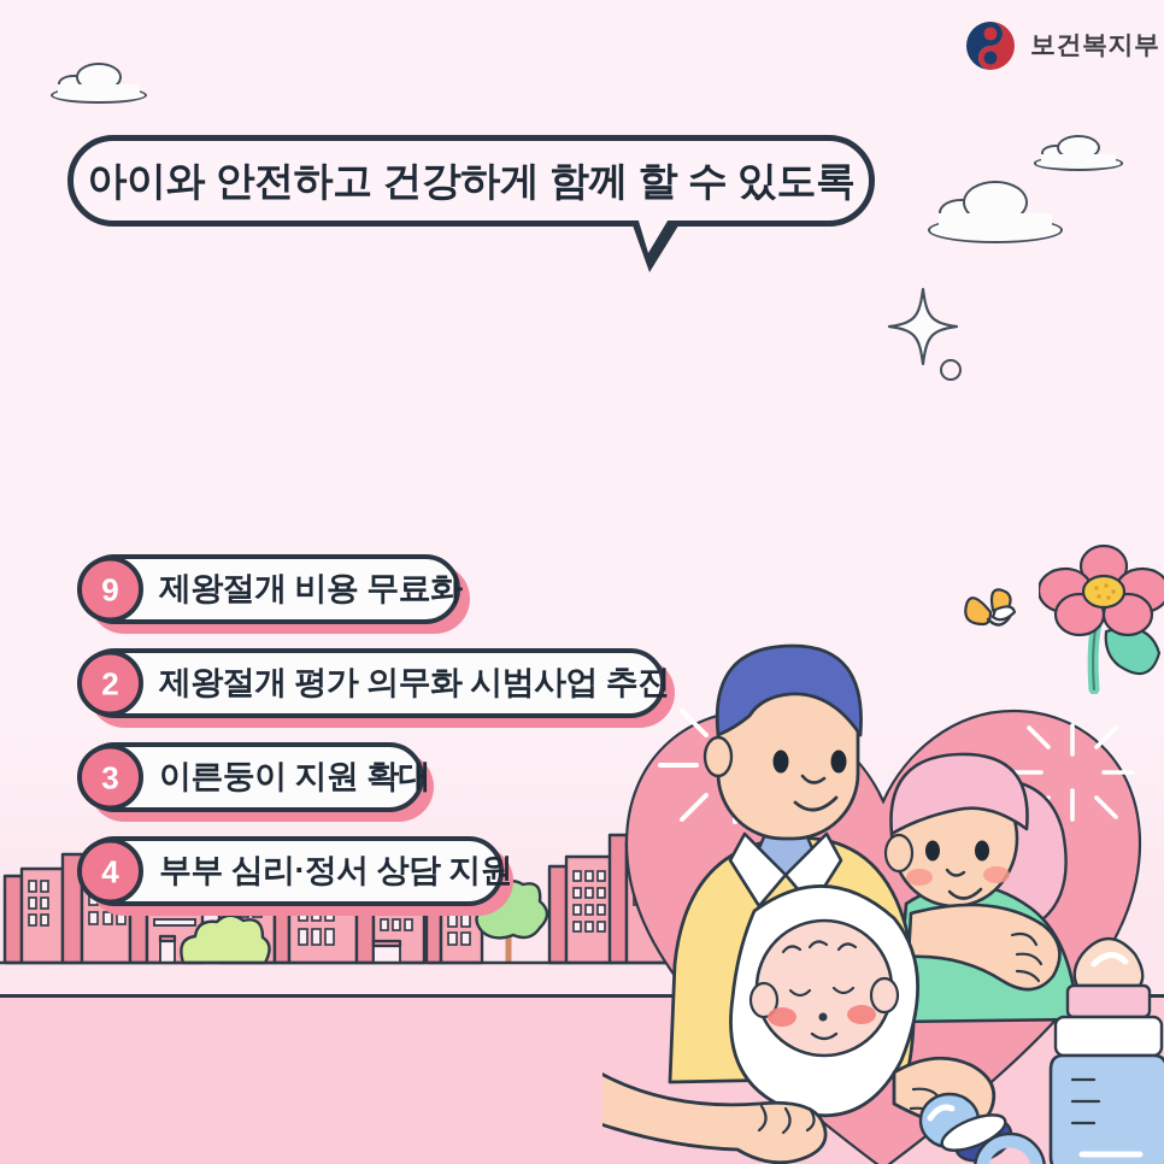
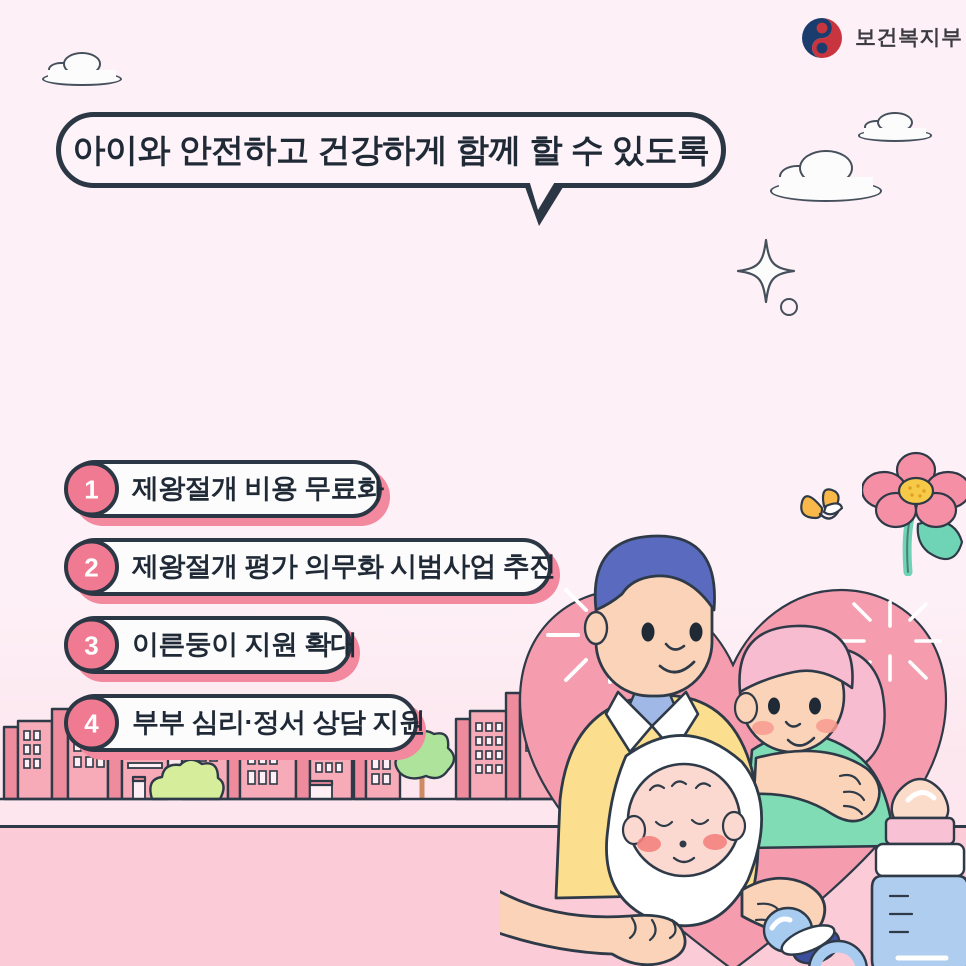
  보건복지부
  아이와 안전하고 건강하게 함께 할 수 있도록
  제왕절개 비용 무료화
- 9
+ 1
  제왕절개 평가 의무화 시범사업 추진
  2
  이른둥이 지원 확대
  3
  부부 심리·정서 상담 지원
  4
